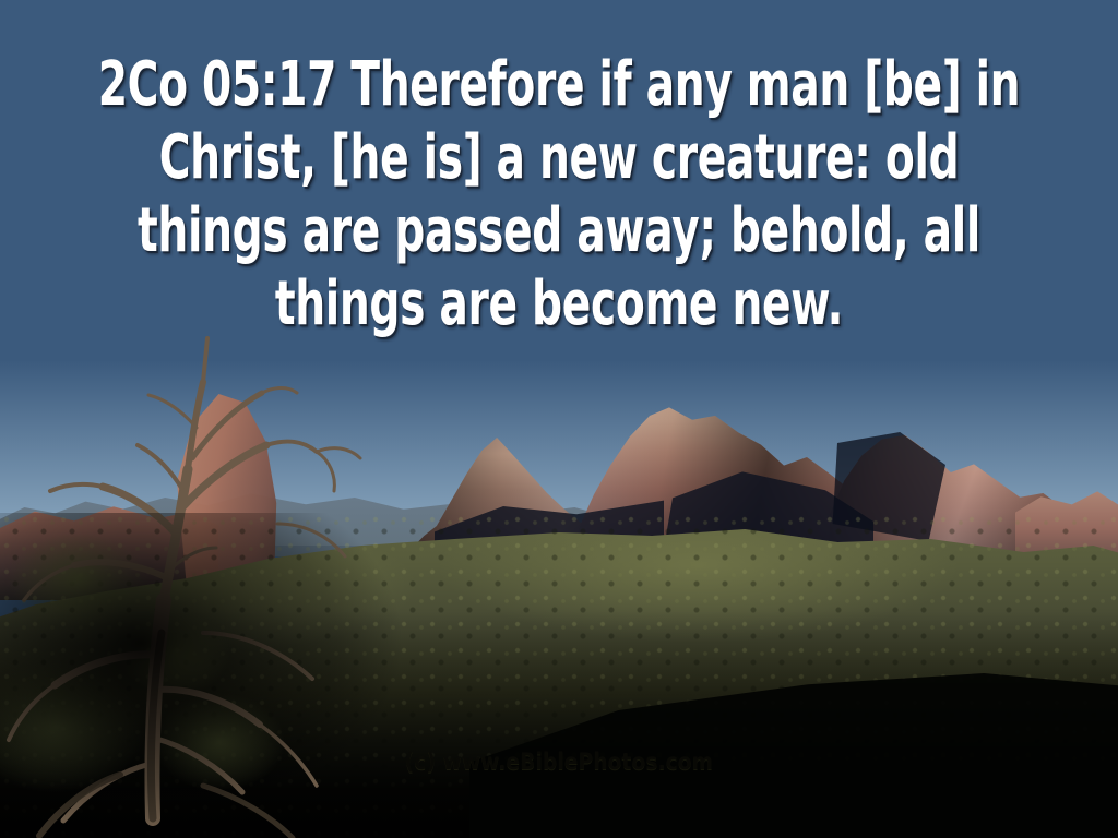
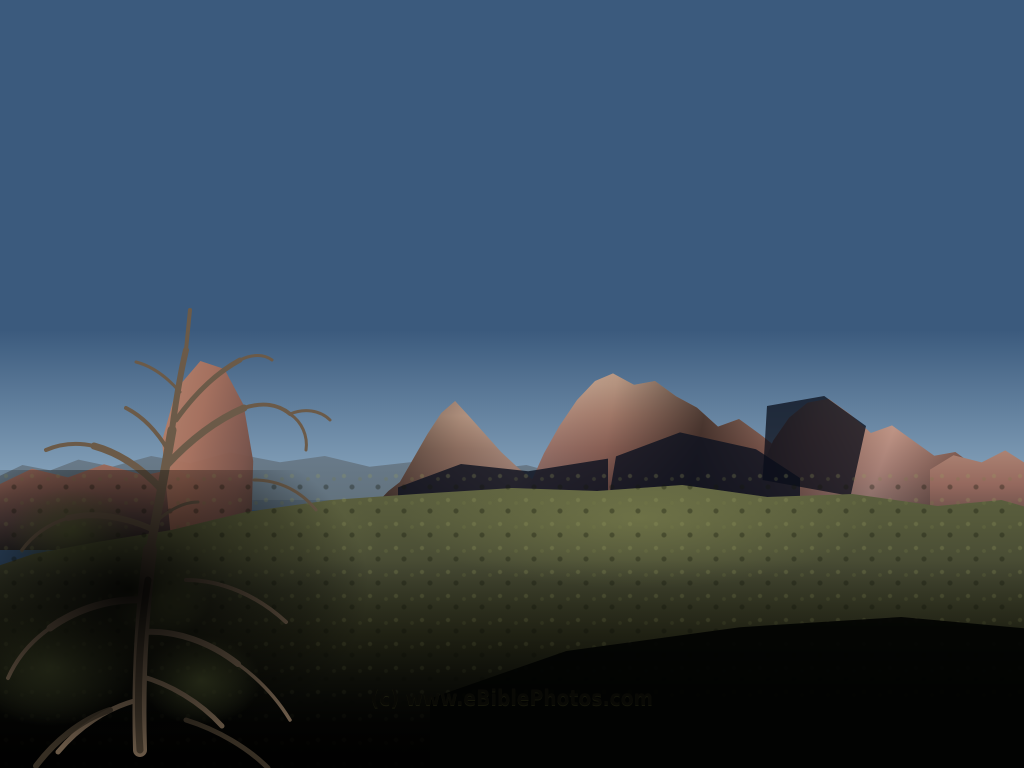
- 2Co 05:17 Therefore if any man [be] in
- Christ, [he is] a new creature: old
- things are passed away; behold, all
- things are become new.
  (c) www.eBiblePhotos.com
